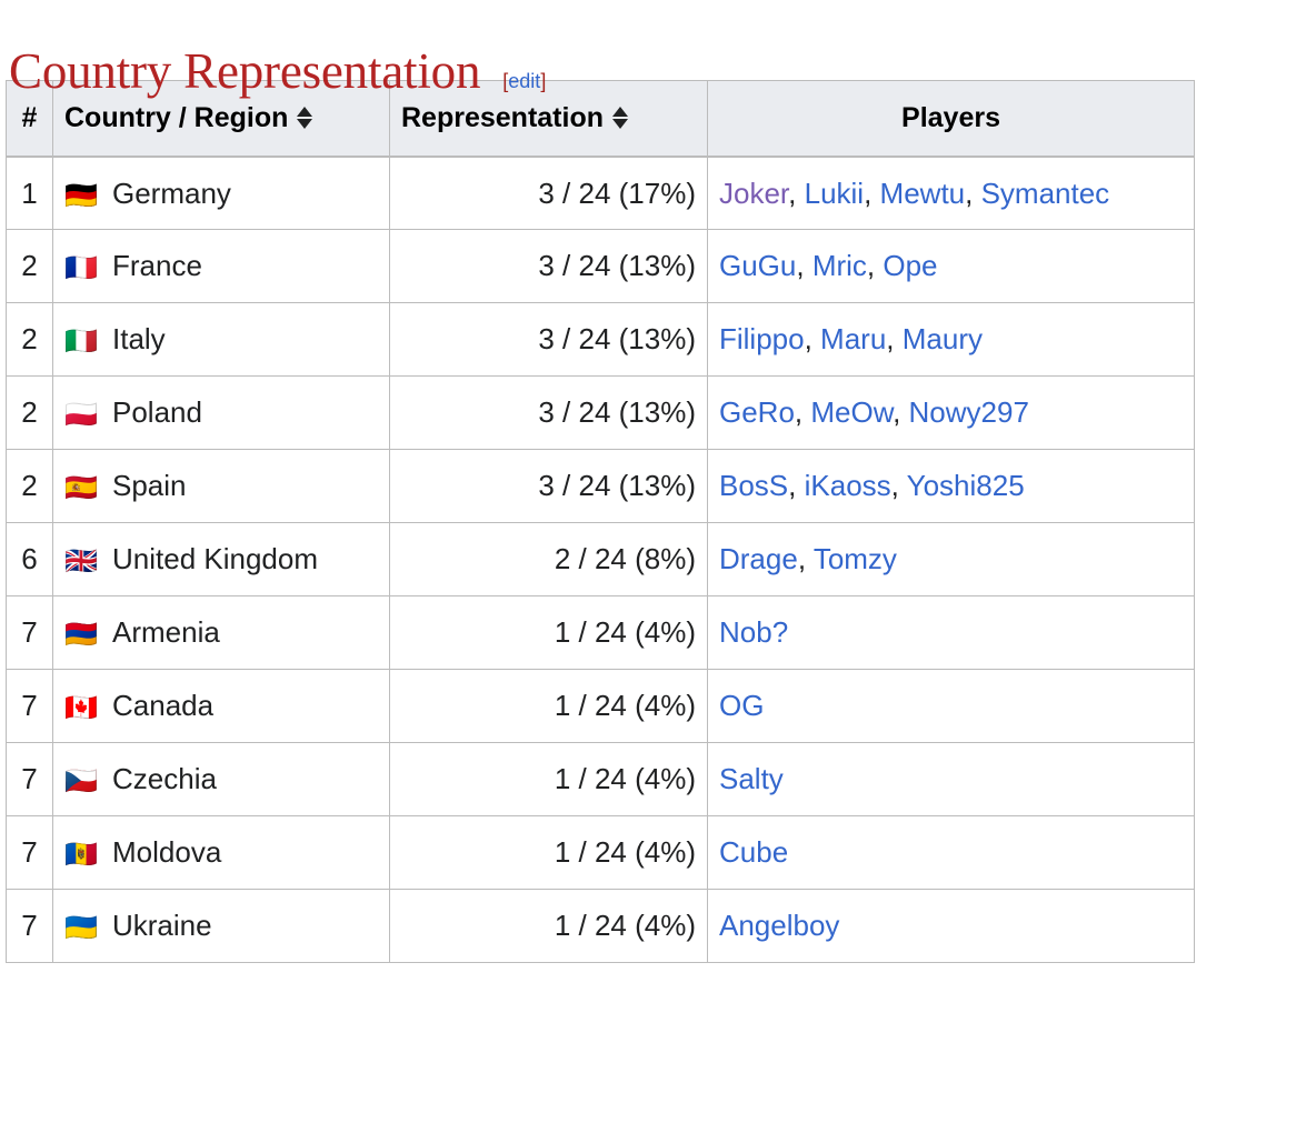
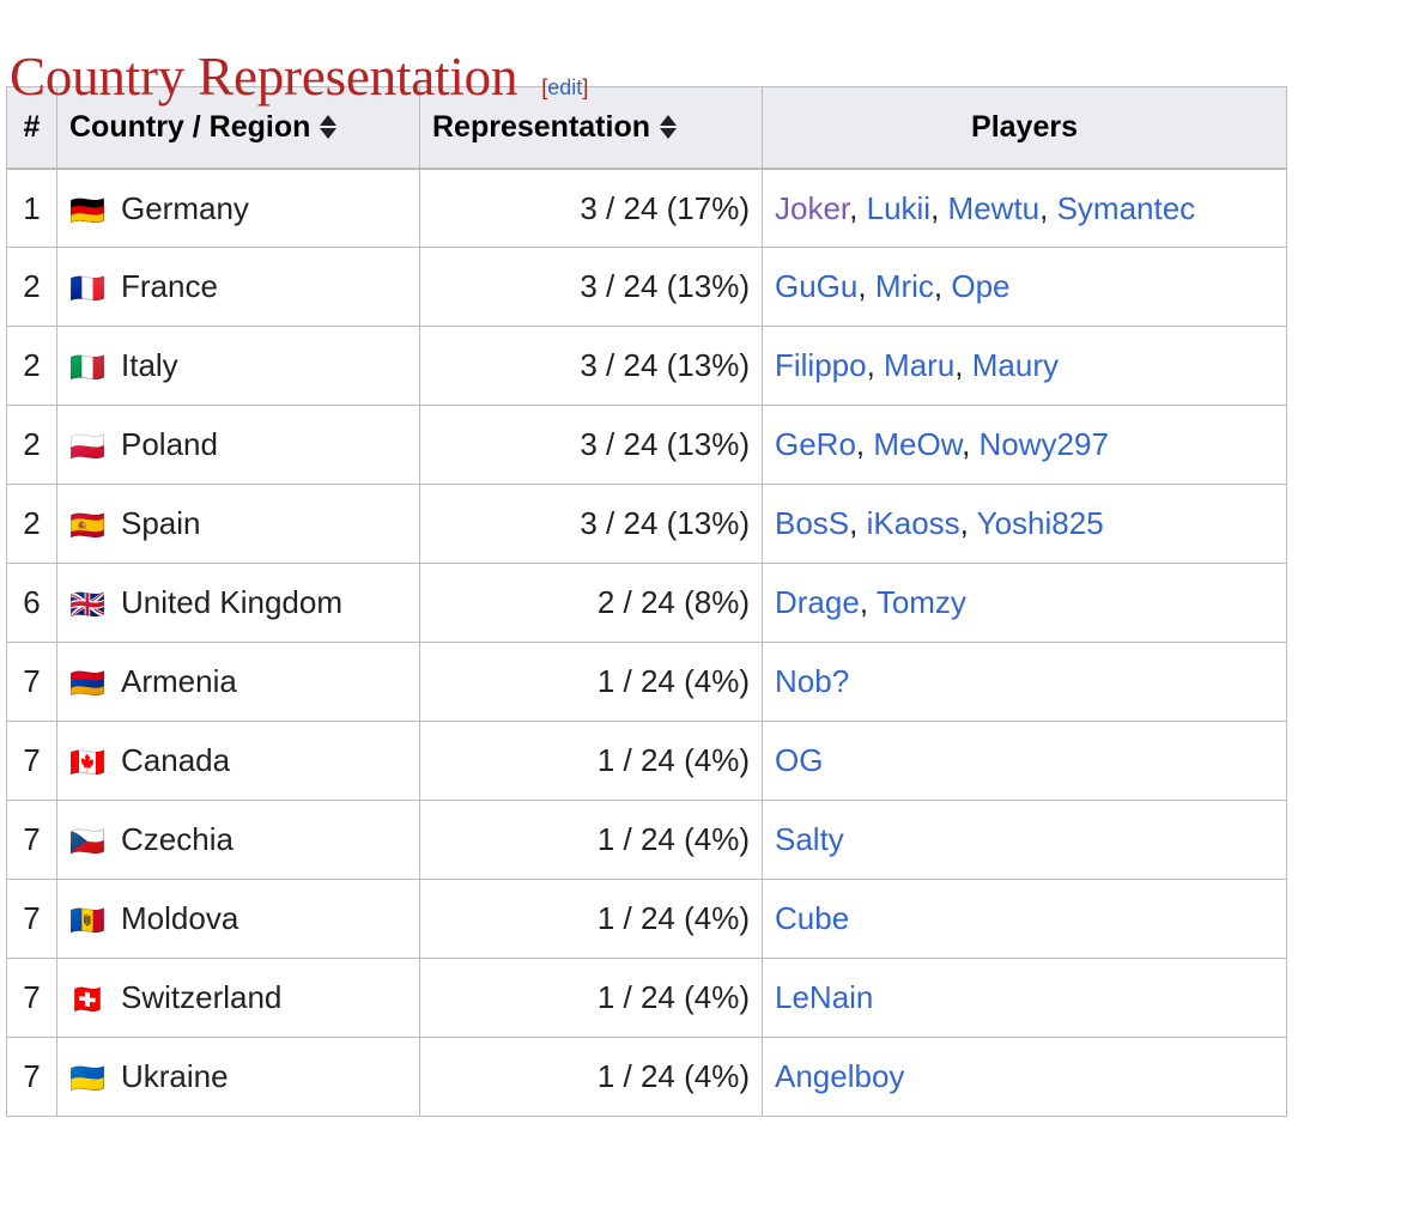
  Country Representation
  [edit]
  #	Country / Region	Representation	Players
  1	🇩🇪 Germany	3 / 24 (17%)	Joker, Lukii, Mewtu, Symantec
  2	🇫🇷 France	3 / 24 (13%)	GuGu, Mric, Ope
  2	🇮🇹 Italy	3 / 24 (13%)	Filippo, Maru, Maury
  2	🇵🇱 Poland	3 / 24 (13%)	GeRo, MeOw, Nowy297
  2	🇪🇸 Spain	3 / 24 (13%)	BosS, iKaoss, Yoshi825
  6	🇬🇧 United Kingdom	2 / 24 (8%)	Drage, Tomzy
  7	🇦🇲 Armenia	1 / 24 (4%)	Nob?
  7	🇨🇦 Canada	1 / 24 (4%)	OG
  7	🇨🇿 Czechia	1 / 24 (4%)	Salty
  7	🇲🇩 Moldova	1 / 24 (4%)	Cube
+ 7	🇨🇭 Switzerland	1 / 24 (4%)	LeNain
  7	🇺🇦 Ukraine	1 / 24 (4%)	Angelboy
